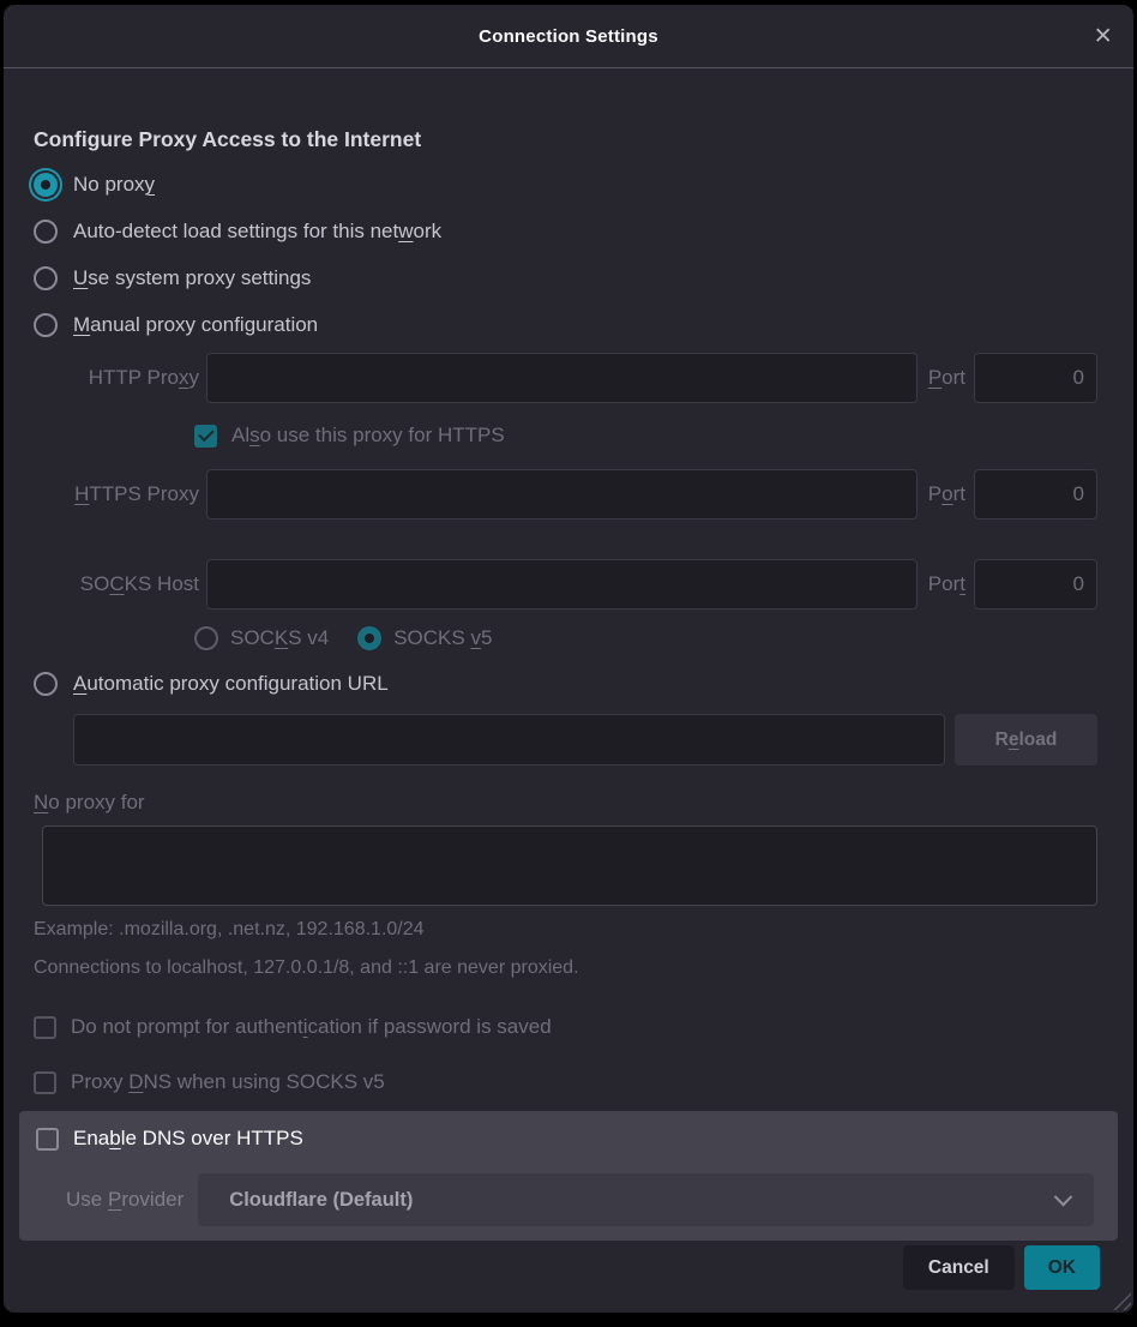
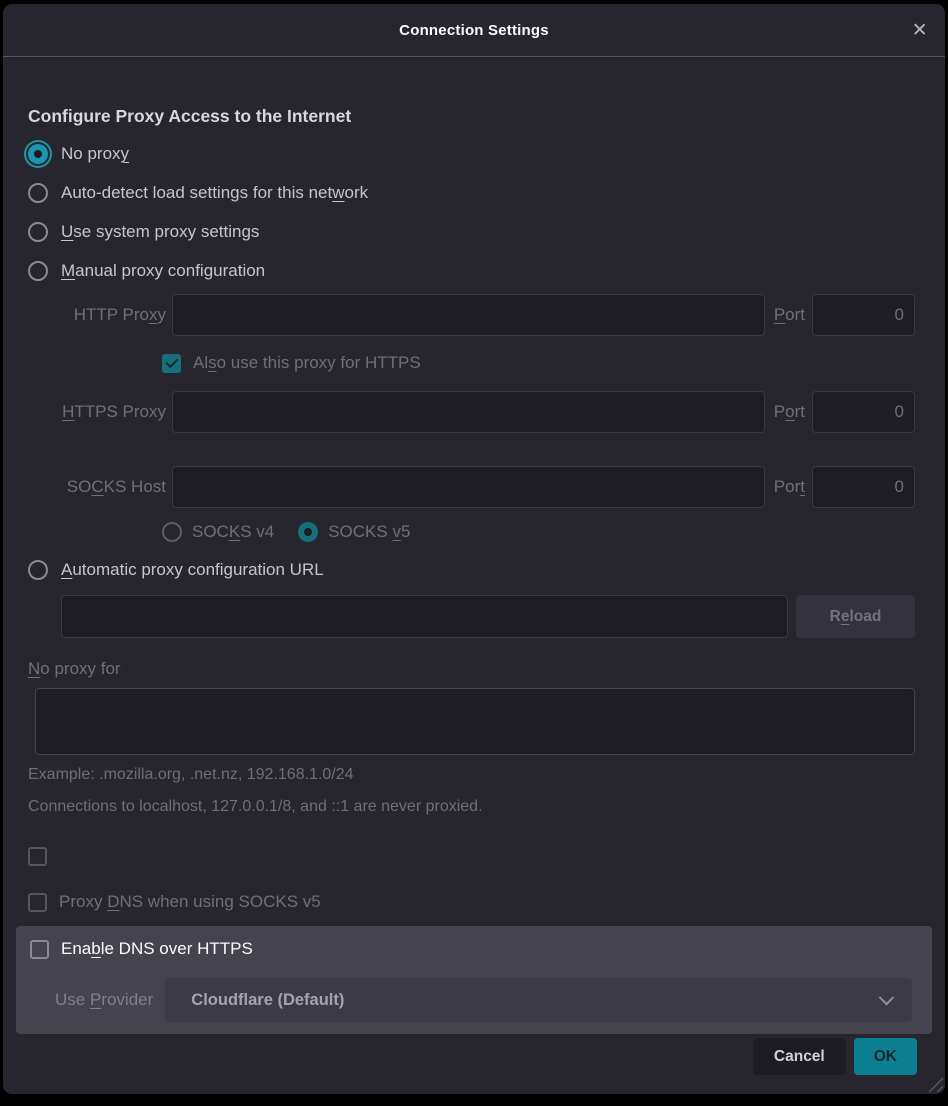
  Connection Settings
  ×
  Configure Proxy Access to the Internet
  No proxy
  Auto-detect load settings for this network
  Use system proxy settings
  Manual proxy configuration
  HTTP Proxy
  Port
  0
  Also use this proxy for HTTPS
  HTTPS Proxy
  Port
  0
  SOCKS Host
  Port
  0
  SOCKS v4
  SOCKS v5
  Automatic proxy configuration URL
  Reload
  No proxy for
  Example: .mozilla.org, .net.nz, 192.168.1.0/24
  Connections to localhost, 127.0.0.1/8, and ::1 are never proxied.
- Do not prompt for authentication if password is saved
  Proxy DNS when using SOCKS v5
  Enable DNS over HTTPS
  Use Provider
  Cloudflare (Default)
  Cancel
  OK
